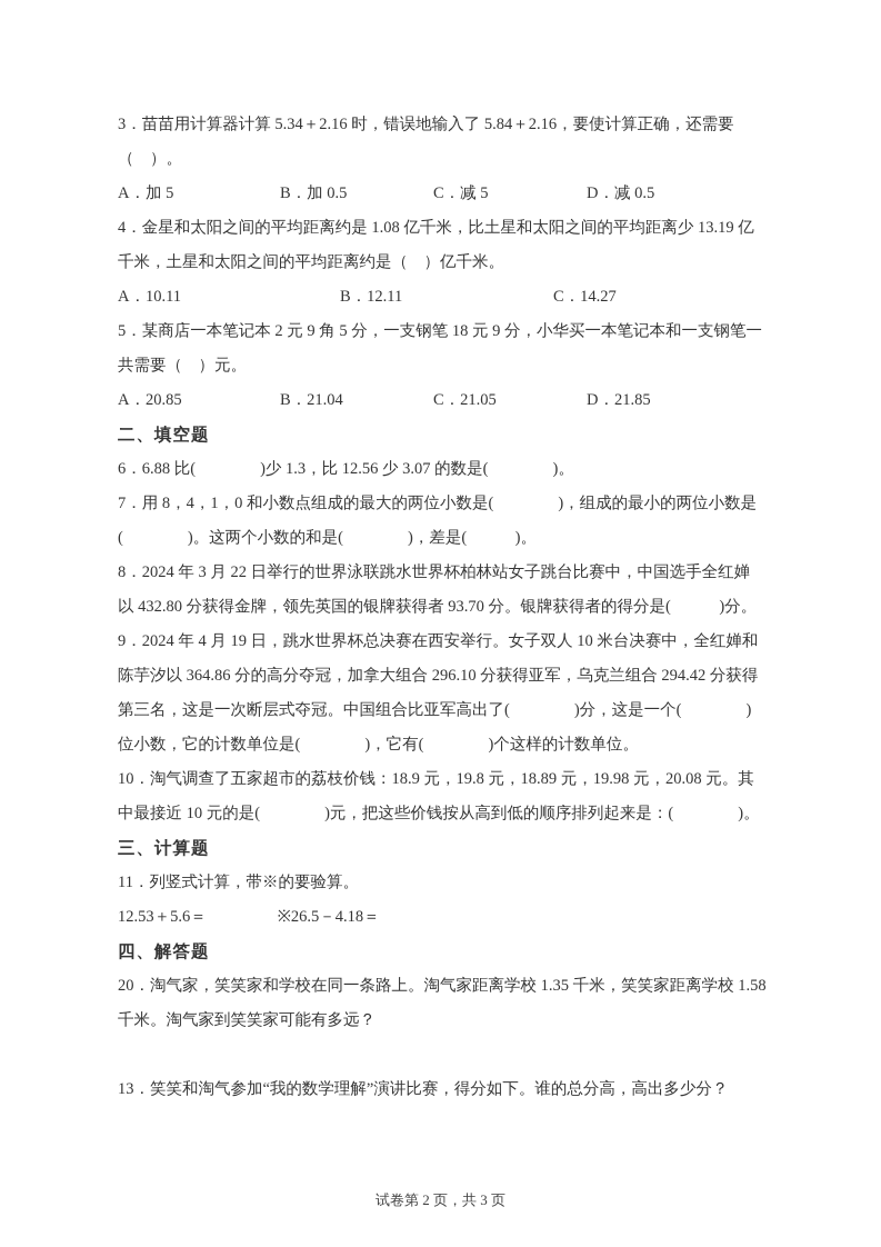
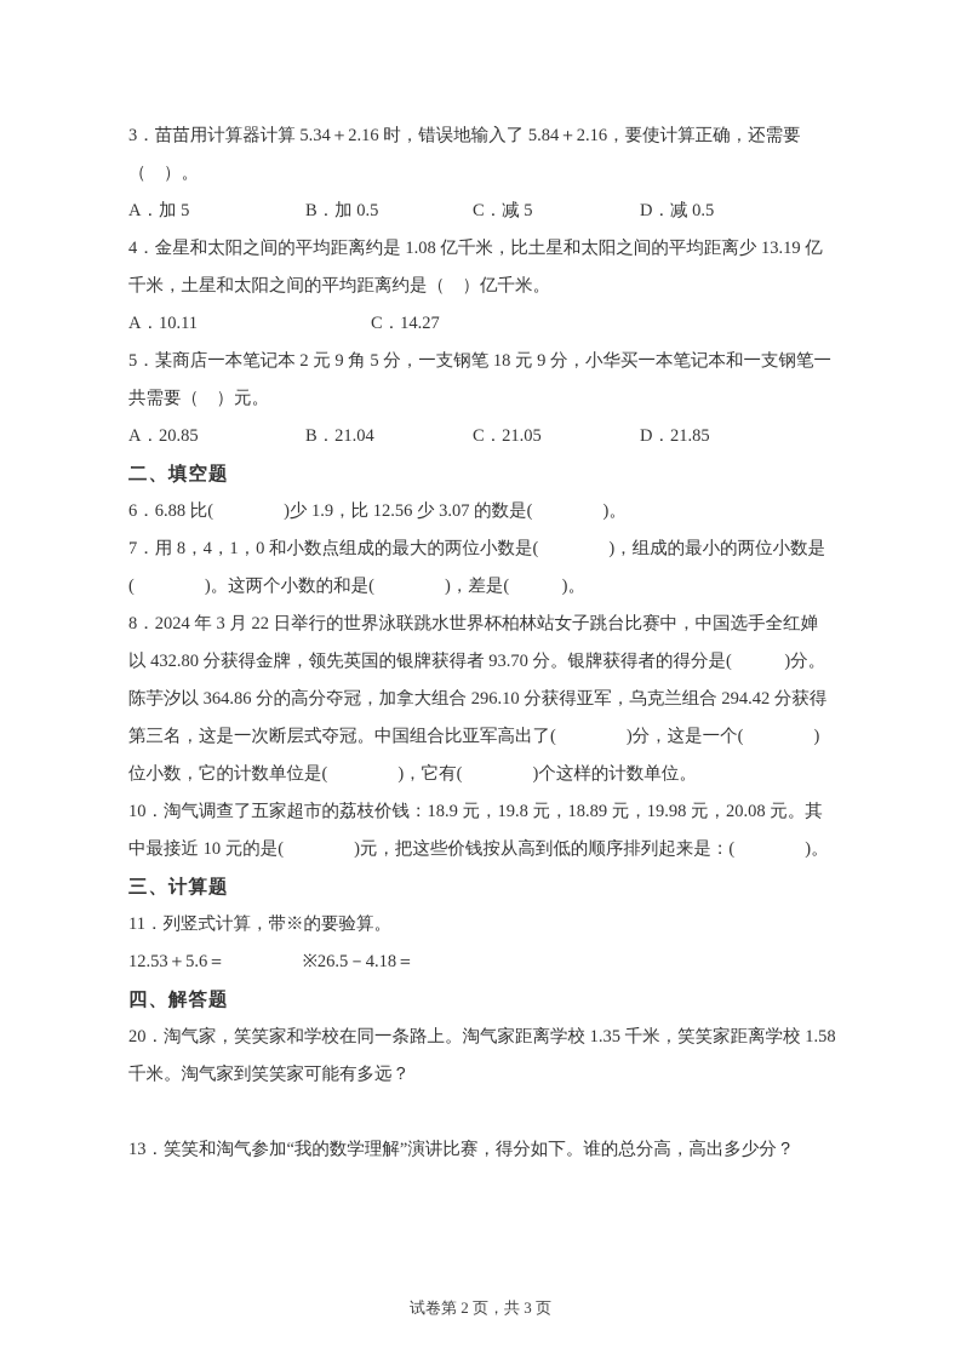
  3．苗苗用计算器计算 5.34＋2.16 时，错误地输入了 5.84＋2.16，要使计算正确，还需要
  （ ）。
  A．加 5
  B．加 0.5
  C．减 5
  D．减 0.5
  4．金星和太阳之间的平均距离约是 1.08 亿千米，比土星和太阳之间的平均距离少 13.19 亿
  千米，土星和太阳之间的平均距离约是（ ）亿千米。
  A．10.11
- B．12.11
  C．14.27
  5．某商店一本笔记本 2 元 9 角 5 分，一支钢笔 18 元 9 分，小华买一本笔记本和一支钢笔一
  共需要（ ）元。
  A．20.85
  B．21.04
  C．21.05
  D．21.85
  二、填空题
- 6．6.88 比( )少 1.3，比 12.56 少 3.07 的数是( )。
+ 6．6.88 比( )少 1.9，比 12.56 少 3.07 的数是( )。
  7．用 8，4，1，0 和小数点组成的最大的两位小数是( )，组成的最小的两位小数是
  ( )。这两个小数的和是( )，差是( )。
  8．2024 年 3 月 22 日举行的世界泳联跳水世界杯柏林站女子跳台比赛中，中国选手全红婵
  以 432.80 分获得金牌，领先英国的银牌获得者 93.70 分。银牌获得者的得分是( )分。
- 9．2024 年 4 月 19 日，跳水世界杯总决赛在西安举行。女子双人 10 米台决赛中，全红婵和
  陈芋汐以 364.86 分的高分夺冠，加拿大组合 296.10 分获得亚军，乌克兰组合 294.42 分获得
  第三名，这是一次断层式夺冠。中国组合比亚军高出了( )分，这是一个( )
  位小数，它的计数单位是( )，它有( )个这样的计数单位。
  10．淘气调查了五家超市的荔枝价钱：18.9 元，19.8 元，18.89 元，19.98 元，20.08 元。其
  中最接近 10 元的是( )元，把这些价钱按从高到低的顺序排列起来是：( )。
  三、计算题
  11．列竖式计算，带※的要验算。
  12.53＋5.6＝
  ※26.5－4.18＝
  四、解答题
  20．淘气家，笑笑家和学校在同一条路上。淘气家距离学校 1.35 千米，笑笑家距离学校 1.58
  千米。淘气家到笑笑家可能有多远？
  13．笑笑和淘气参加“我的数学理解”演讲比赛，得分如下。谁的总分高，高出多少分？
  试卷第 2 页，共 3 页
